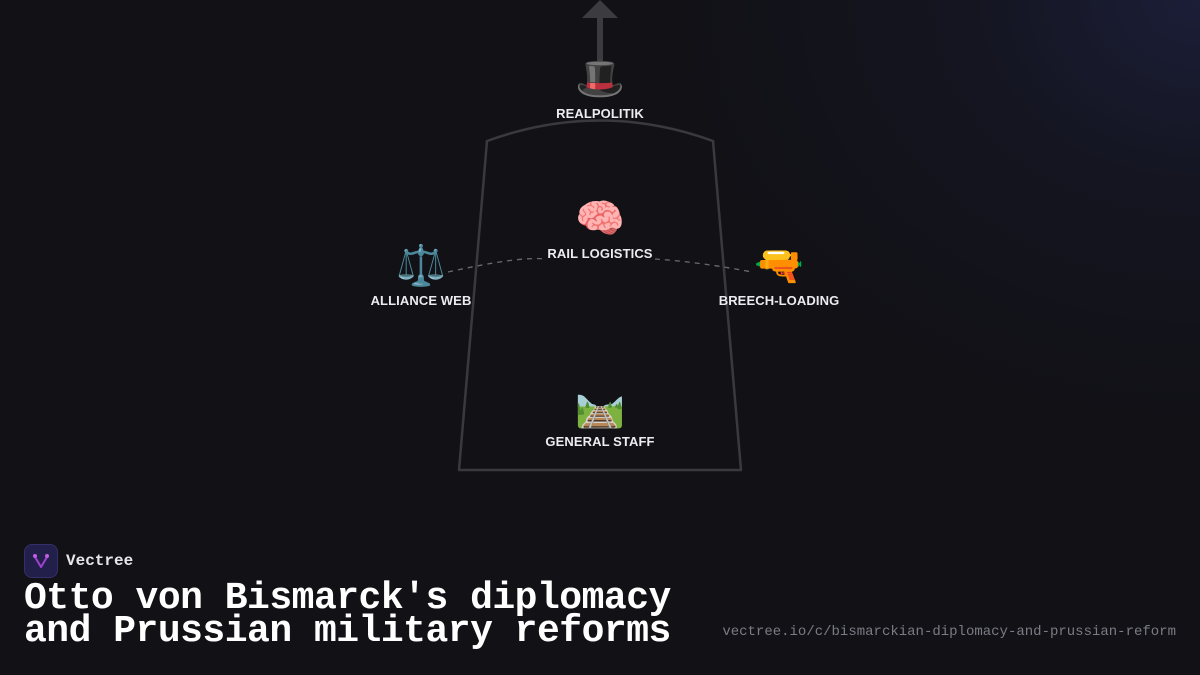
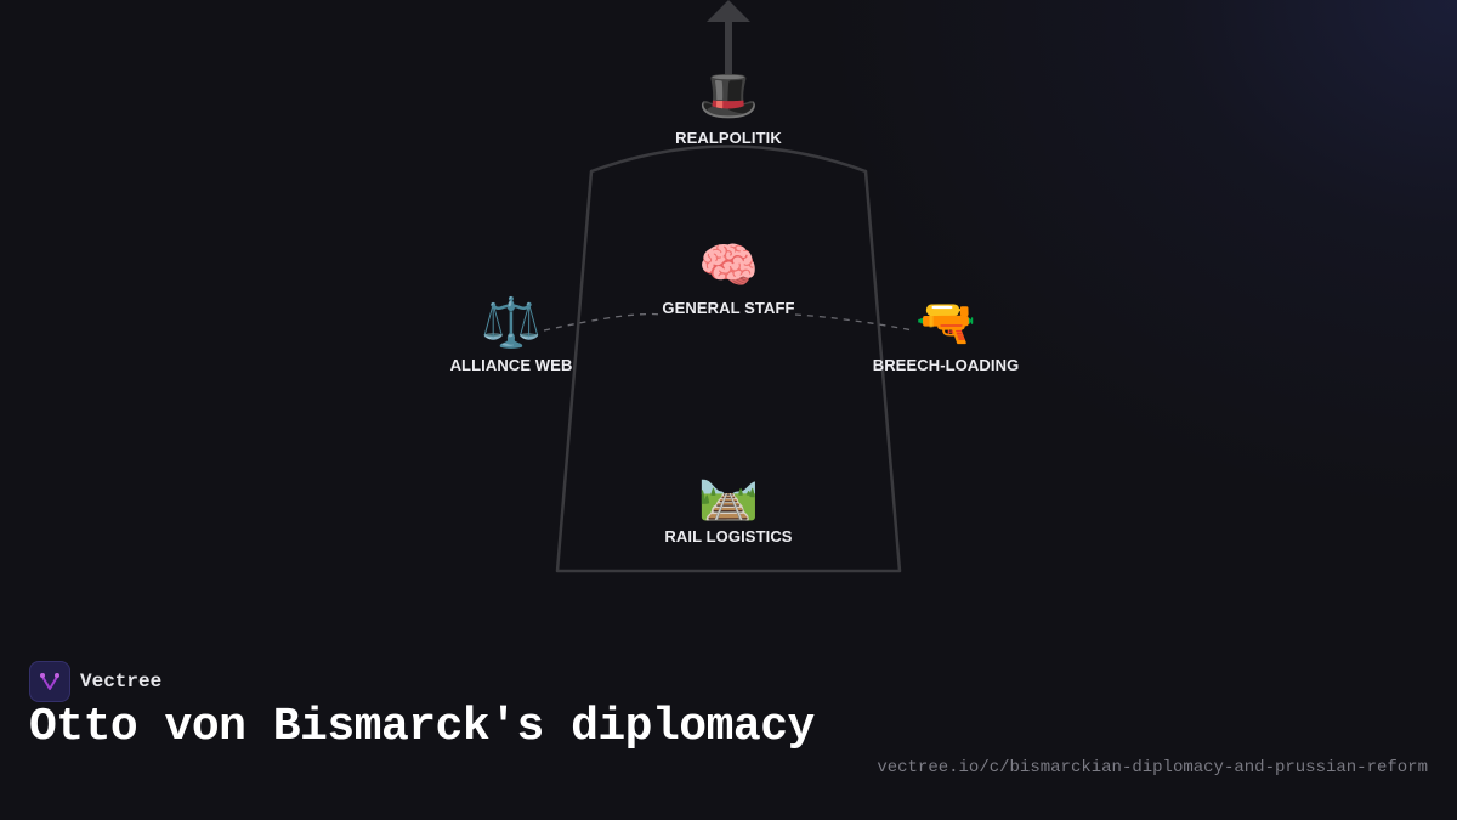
  🎩
  REALPOLITIK
  🧠
- RAIL LOGISTICS
+ GENERAL STAFF
  ⚖️
  ALLIANCE WEB
  🔫
  BREECH-LOADING
  🛤️
- GENERAL STAFF
+ RAIL LOGISTICS
  Vectree
  Otto von Bismarck's diplomacy
- and Prussian military reforms
  vectree.io/c/bismarckian-diplomacy-and-prussian-reform
